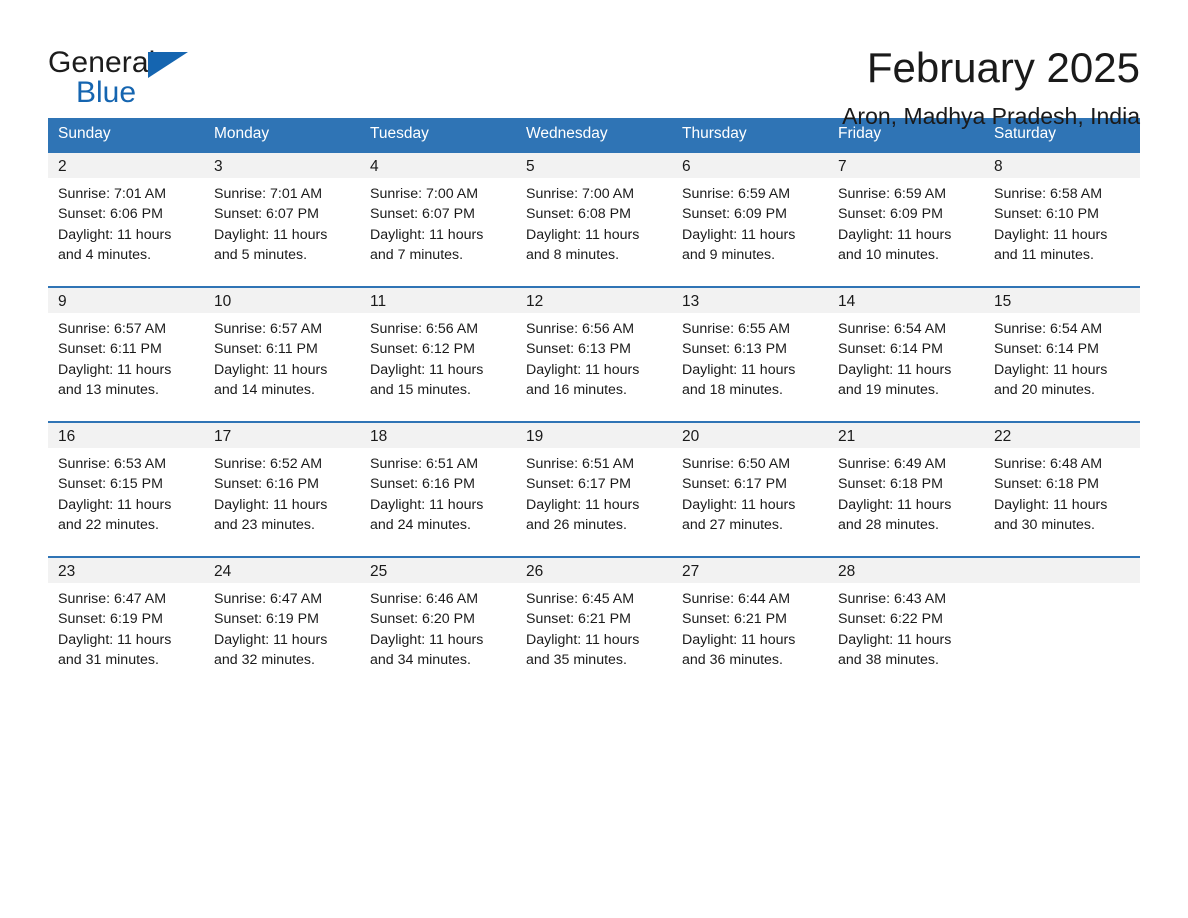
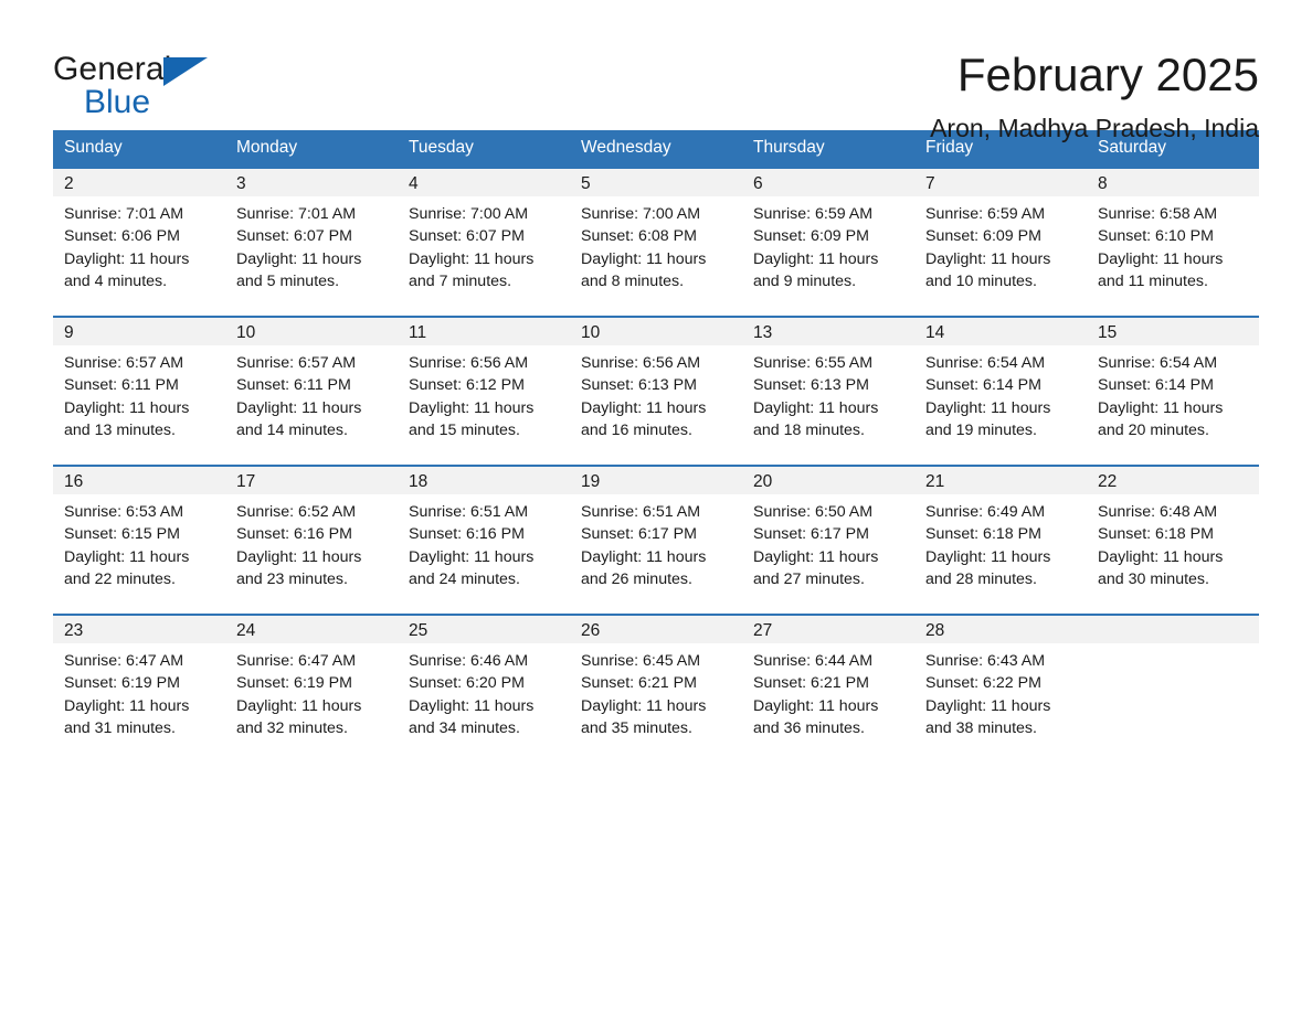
  General
  Blue
  February 2025
  Aron, Madhya Pradesh, India
  Sunday	Monday	Tuesday	Wednesday	Thursday	Friday	Saturday
  2Sunrise: 7:01 AMSunset: 6:06 PMDaylight: 11 hoursand 4 minutes.	3Sunrise: 7:01 AMSunset: 6:07 PMDaylight: 11 hoursand 5 minutes.	4Sunrise: 7:00 AMSunset: 6:07 PMDaylight: 11 hoursand 7 minutes.	5Sunrise: 7:00 AMSunset: 6:08 PMDaylight: 11 hoursand 8 minutes.	6Sunrise: 6:59 AMSunset: 6:09 PMDaylight: 11 hoursand 9 minutes.	7Sunrise: 6:59 AMSunset: 6:09 PMDaylight: 11 hoursand 10 minutes.	8Sunrise: 6:58 AMSunset: 6:10 PMDaylight: 11 hoursand 11 minutes.
- 9Sunrise: 6:57 AMSunset: 6:11 PMDaylight: 11 hoursand 13 minutes.	10Sunrise: 6:57 AMSunset: 6:11 PMDaylight: 11 hoursand 14 minutes.	11Sunrise: 6:56 AMSunset: 6:12 PMDaylight: 11 hoursand 15 minutes.	12Sunrise: 6:56 AMSunset: 6:13 PMDaylight: 11 hoursand 16 minutes.	13Sunrise: 6:55 AMSunset: 6:13 PMDaylight: 11 hoursand 18 minutes.	14Sunrise: 6:54 AMSunset: 6:14 PMDaylight: 11 hoursand 19 minutes.	15Sunrise: 6:54 AMSunset: 6:14 PMDaylight: 11 hoursand 20 minutes.
+ 9Sunrise: 6:57 AMSunset: 6:11 PMDaylight: 11 hoursand 13 minutes.	10Sunrise: 6:57 AMSunset: 6:11 PMDaylight: 11 hoursand 14 minutes.	11Sunrise: 6:56 AMSunset: 6:12 PMDaylight: 11 hoursand 15 minutes.	10Sunrise: 6:56 AMSunset: 6:13 PMDaylight: 11 hoursand 16 minutes.	13Sunrise: 6:55 AMSunset: 6:13 PMDaylight: 11 hoursand 18 minutes.	14Sunrise: 6:54 AMSunset: 6:14 PMDaylight: 11 hoursand 19 minutes.	15Sunrise: 6:54 AMSunset: 6:14 PMDaylight: 11 hoursand 20 minutes.
  16Sunrise: 6:53 AMSunset: 6:15 PMDaylight: 11 hoursand 22 minutes.	17Sunrise: 6:52 AMSunset: 6:16 PMDaylight: 11 hoursand 23 minutes.	18Sunrise: 6:51 AMSunset: 6:16 PMDaylight: 11 hoursand 24 minutes.	19Sunrise: 6:51 AMSunset: 6:17 PMDaylight: 11 hoursand 26 minutes.	20Sunrise: 6:50 AMSunset: 6:17 PMDaylight: 11 hoursand 27 minutes.	21Sunrise: 6:49 AMSunset: 6:18 PMDaylight: 11 hoursand 28 minutes.	22Sunrise: 6:48 AMSunset: 6:18 PMDaylight: 11 hoursand 30 minutes.
  23Sunrise: 6:47 AMSunset: 6:19 PMDaylight: 11 hoursand 31 minutes.	24Sunrise: 6:47 AMSunset: 6:19 PMDaylight: 11 hoursand 32 minutes.	25Sunrise: 6:46 AMSunset: 6:20 PMDaylight: 11 hoursand 34 minutes.	26Sunrise: 6:45 AMSunset: 6:21 PMDaylight: 11 hoursand 35 minutes.	27Sunrise: 6:44 AMSunset: 6:21 PMDaylight: 11 hoursand 36 minutes.	28Sunrise: 6:43 AMSunset: 6:22 PMDaylight: 11 hoursand 38 minutes.
